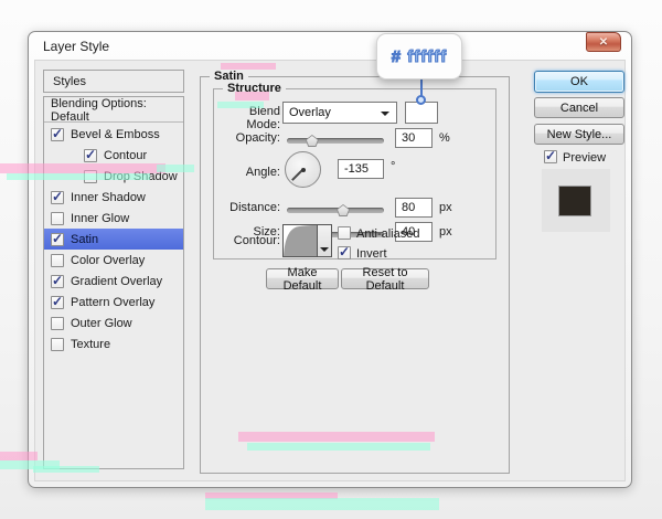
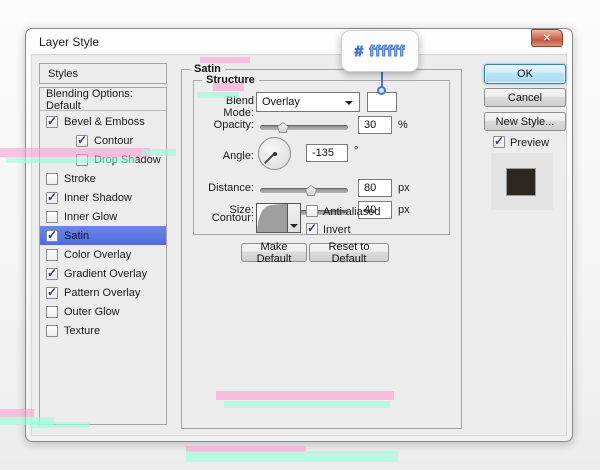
  Layer Style
  ✕
  Styles
  Blending Options: Default
  Bevel & Emboss
  Contour
  Drop Shadow
+ Stroke
  Inner Shadow
  Inner Glow
  Satin
  Color Overlay
  Gradient Overlay
  Pattern Overlay
  Outer Glow
  Texture
  Satin
  Structure
  Blend Mode:
  Overlay
  Opacity:
  30
  %
  Angle:
  -135
  °
  Distance:
  80
  px
  Size:
  40
  px
  Contour:
  Anti-aliased
  Invert
  Make Default
  Reset to Default
  OK
  Cancel
  New Style...
  Preview
  # ffffff
